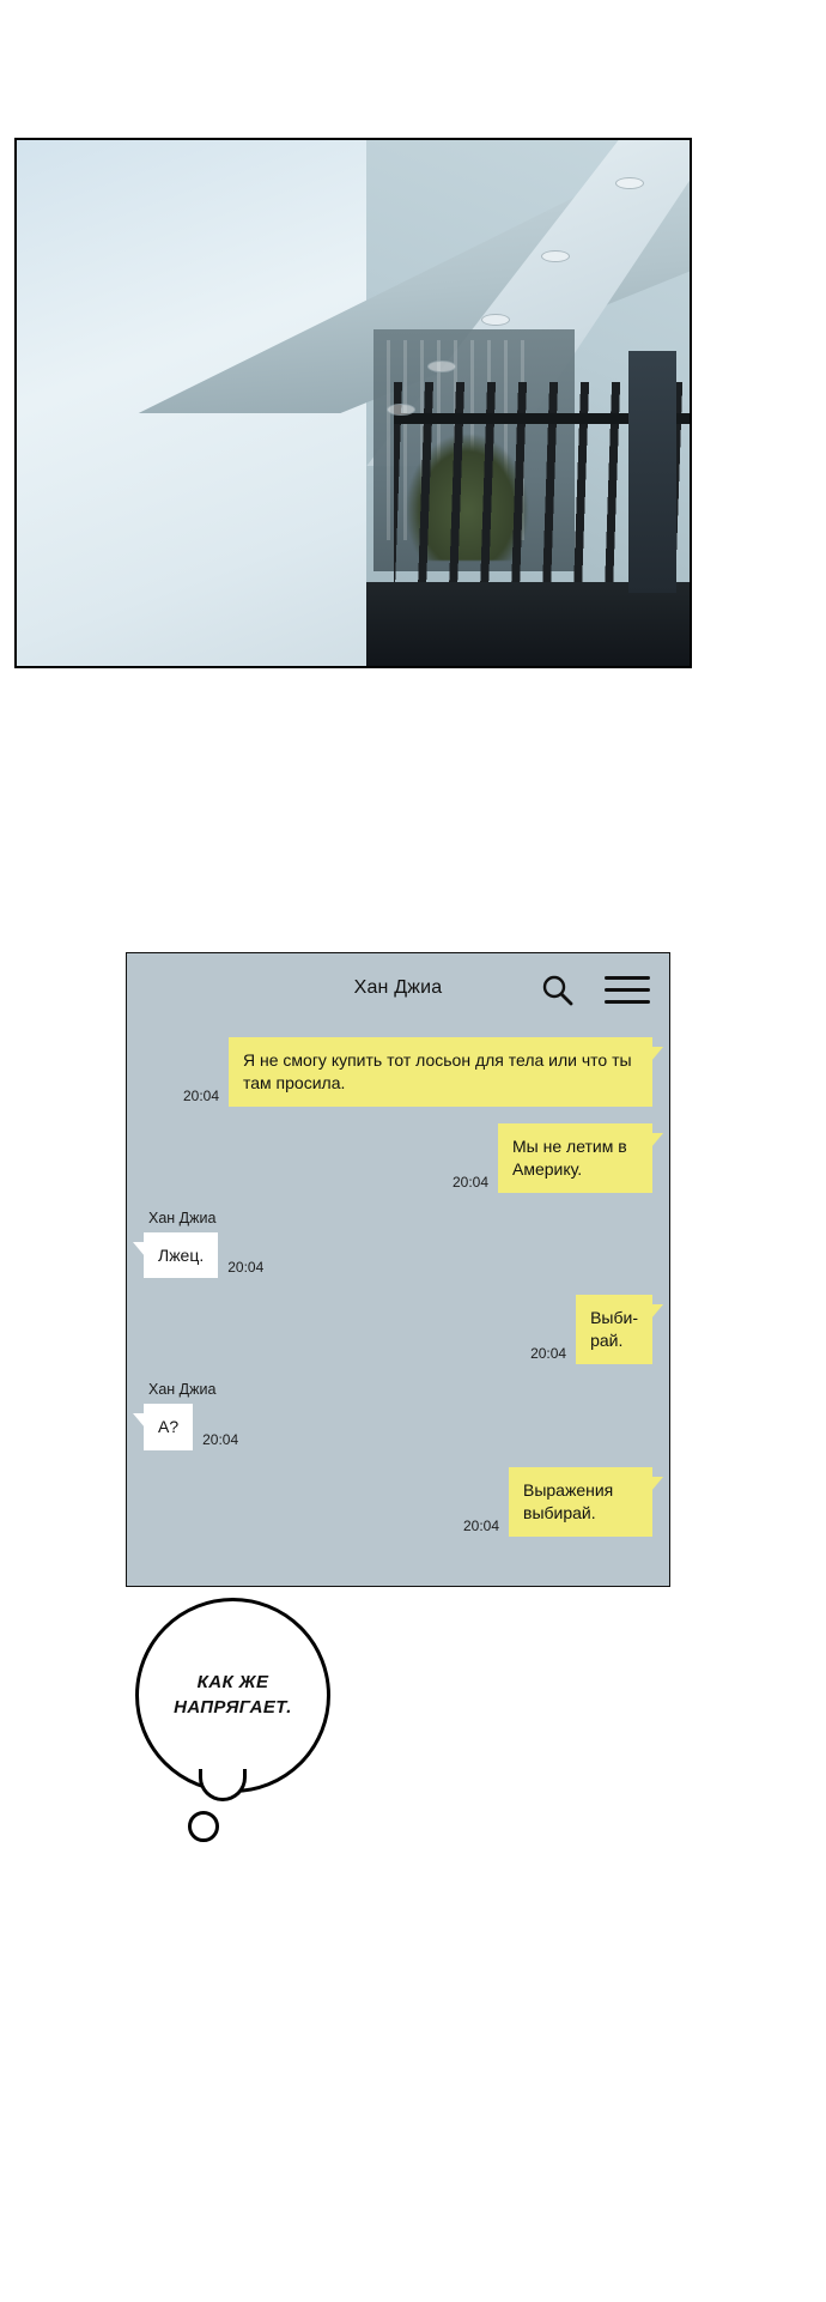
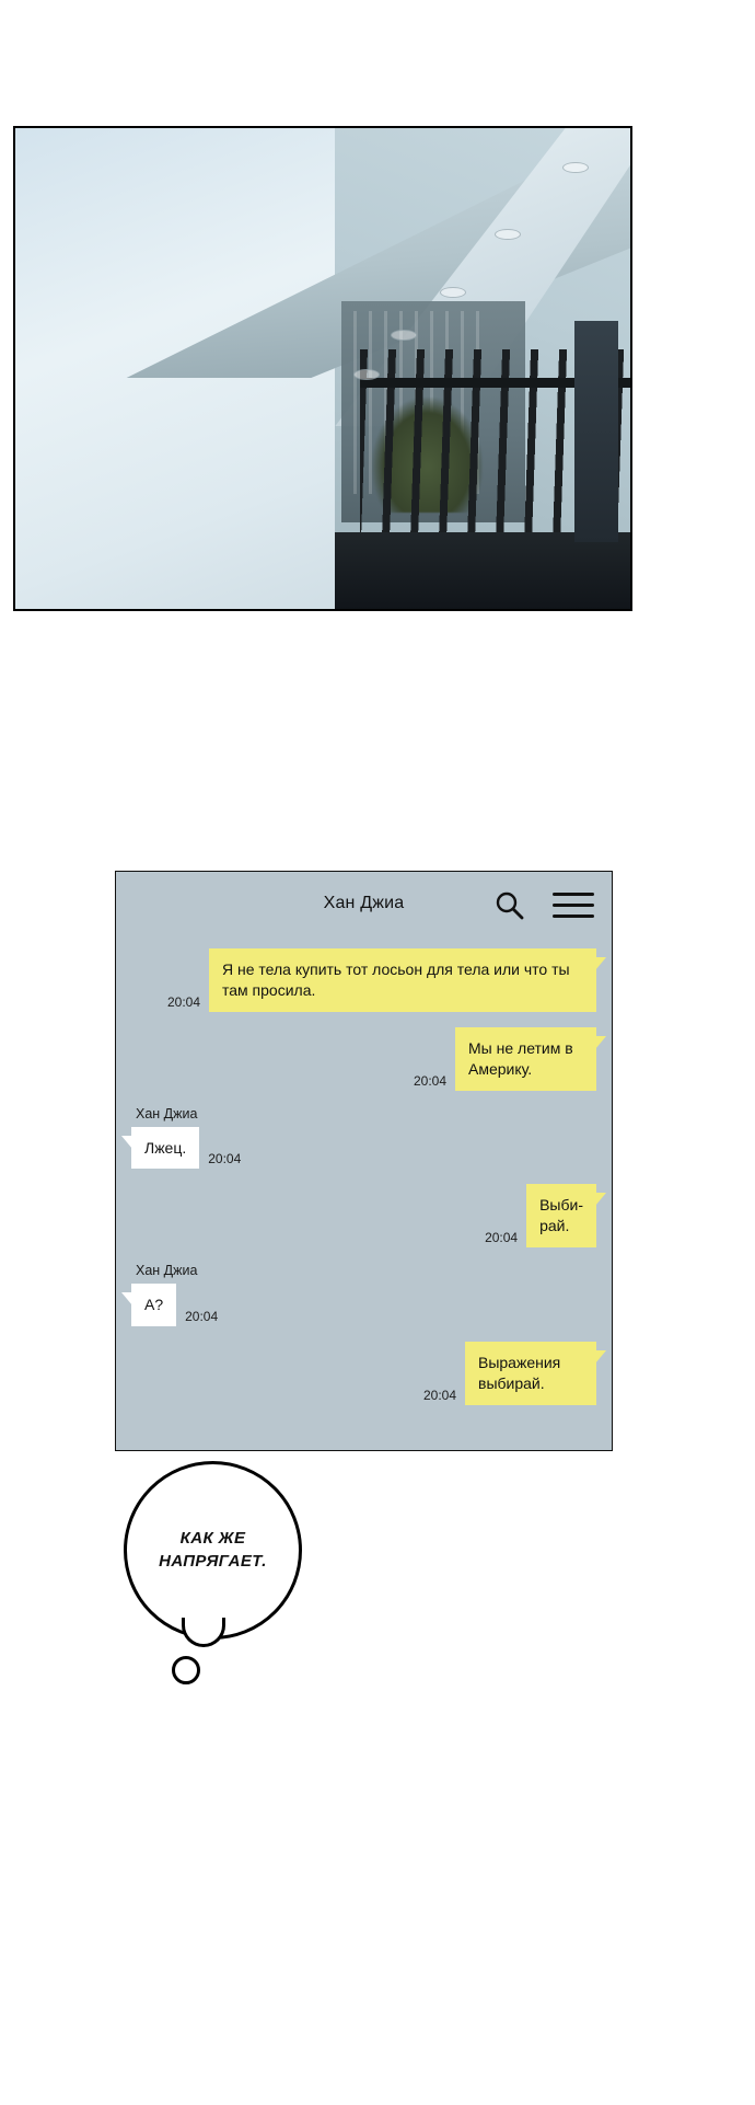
  Хан Джиа
  20:04
- Я не смогу купить тот лосьон для тела или что ты там просила.
+ Я не тела купить тот лосьон для тела или что ты там просила.
  20:04
  Мы не летим в Америку.
  Хан Джиа
  Лжец.
  20:04
  20:04
  Выби-
  рай.
  Хан Джиа
  А?
  20:04
  20:04
  Выражения выбирай.
  КАК ЖЕ
  НАПРЯГАЕТ.
